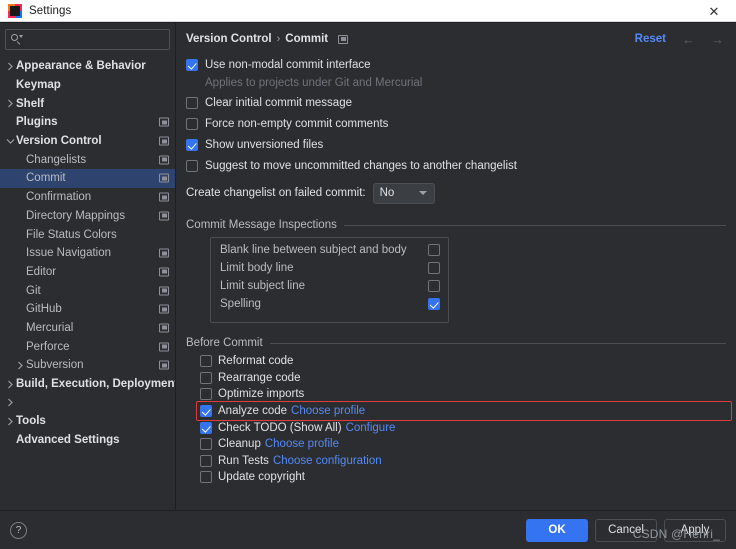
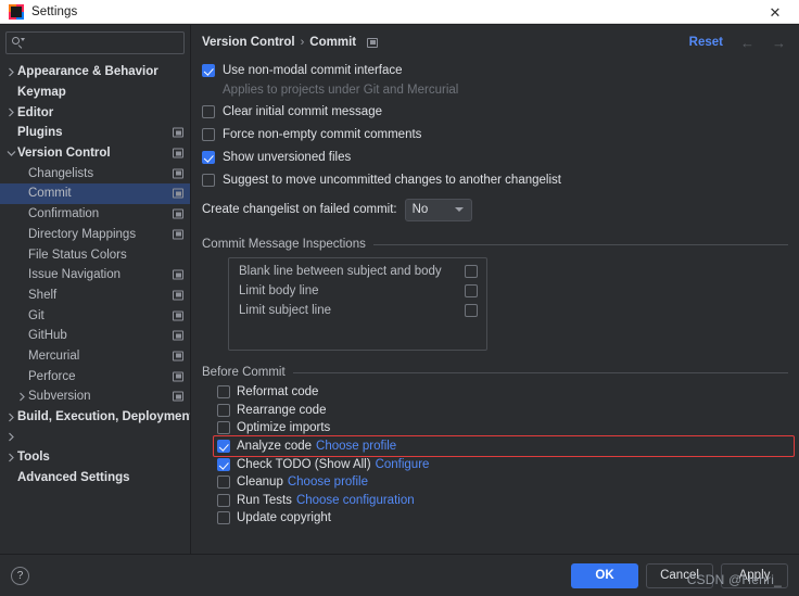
  Settings
  ✕
  Appearance & Behavior
  Keymap
- Shelf
+ Editor
  Plugins
  Version Control
  Changelists
  Commit
  Confirmation
  Directory Mappings
  File Status Colors
  Issue Navigation
- Editor
+ Shelf
  Git
  GitHub
  Mercurial
  Perforce
  Subversion
  Build, Execution, Deploymen
  Tools
  Advanced Settings
  Version Control
  ›
  Commit
  Reset
  ←
  →
  Use non-modal commit interface
  Applies to projects under Git and Mercurial
  Clear initial commit message
  Force non-empty commit comments
  Show unversioned files
  Suggest to move uncommitted changes to another changelist
  Create changelist on failed commit:
  No
  Commit Message Inspections
  Blank line between subject and body
  Limit body line
  Limit subject line
- Spelling
  Before Commit
  Reformat code
  Rearrange code
  Optimize imports
  Analyze code
  Choose profile
  Check TODO (Show All)
  Configure
  Cleanup
  Choose profile
  Run Tests
  Choose configuration
  Update copyright
  ?
  OK
  Cancel
  Apply
  CSDN @Henri_
